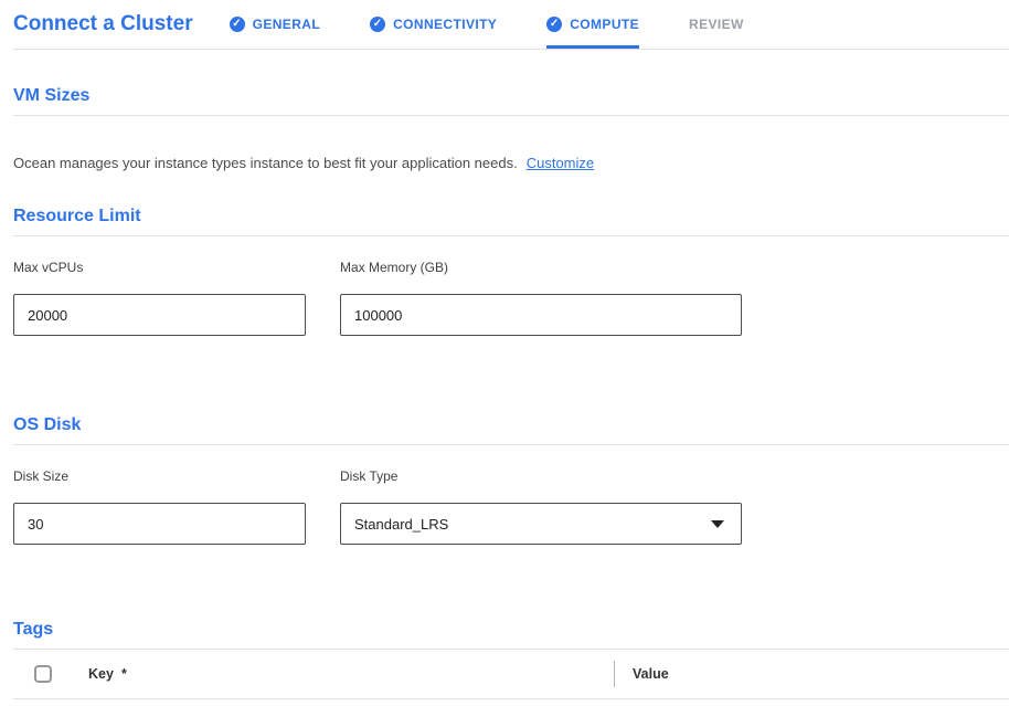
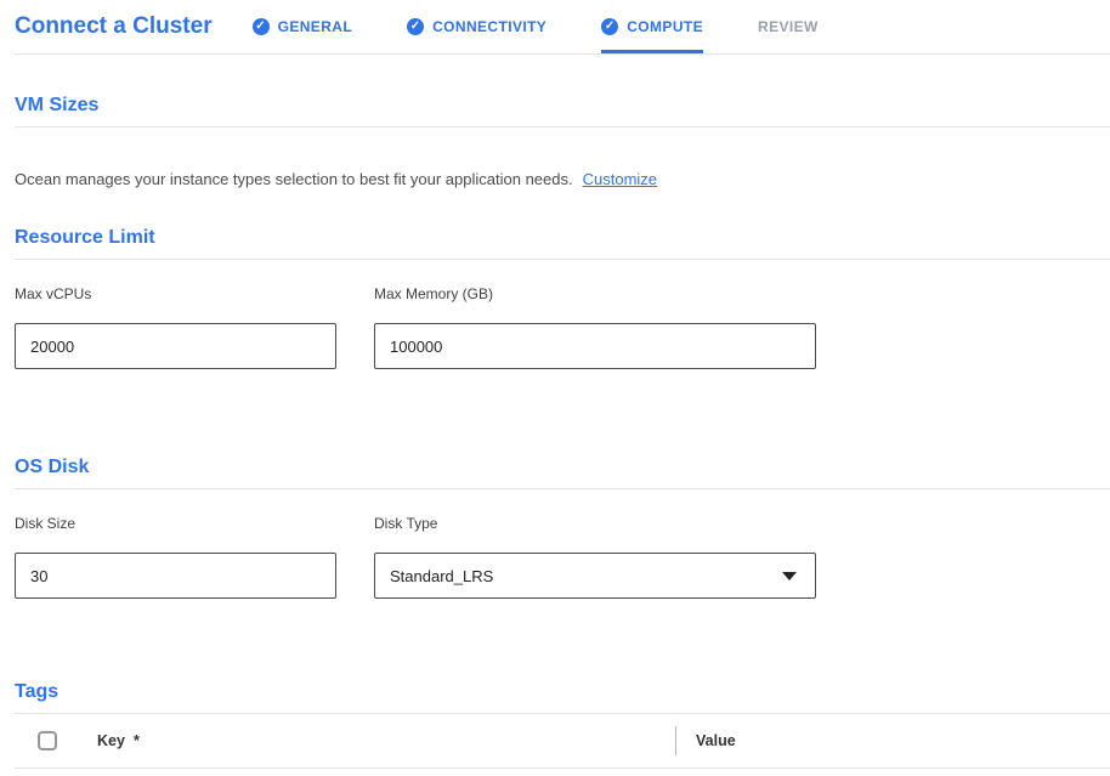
  Connect a Cluster
  ✓
  GENERAL
  ✓
  CONNECTIVITY
  ✓
  COMPUTE
  REVIEW
  VM Sizes
- Ocean manages your instance types instance to best fit your application needs. Customize
+ Ocean manages your instance types selection to best fit your application needs. Customize
  Resource Limit
  Max vCPUs
  20000
  Max Memory (GB)
  100000
  OS Disk
  Disk Size
  30
  Disk Type
  Standard_LRS
  Tags
  Key
  *
  Value
